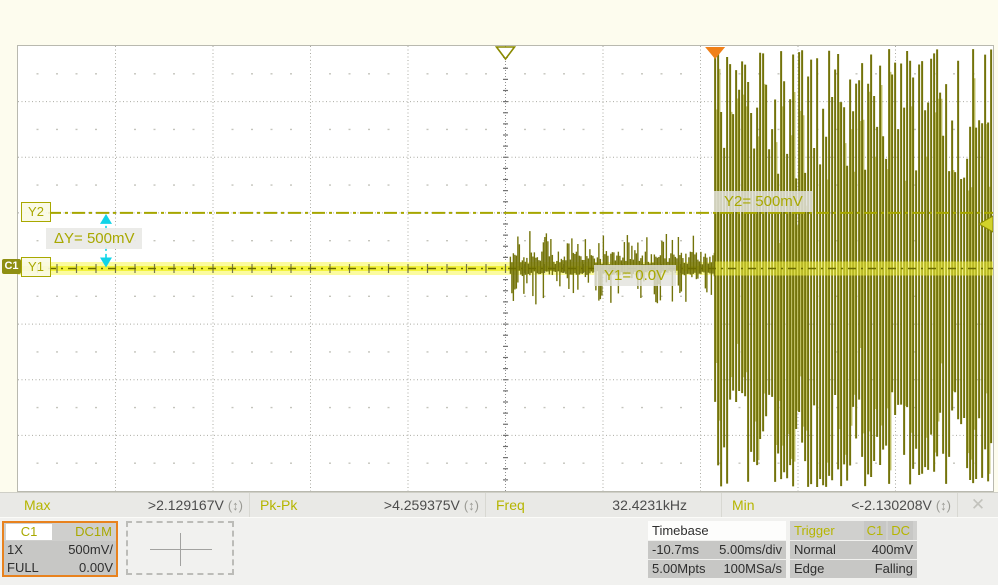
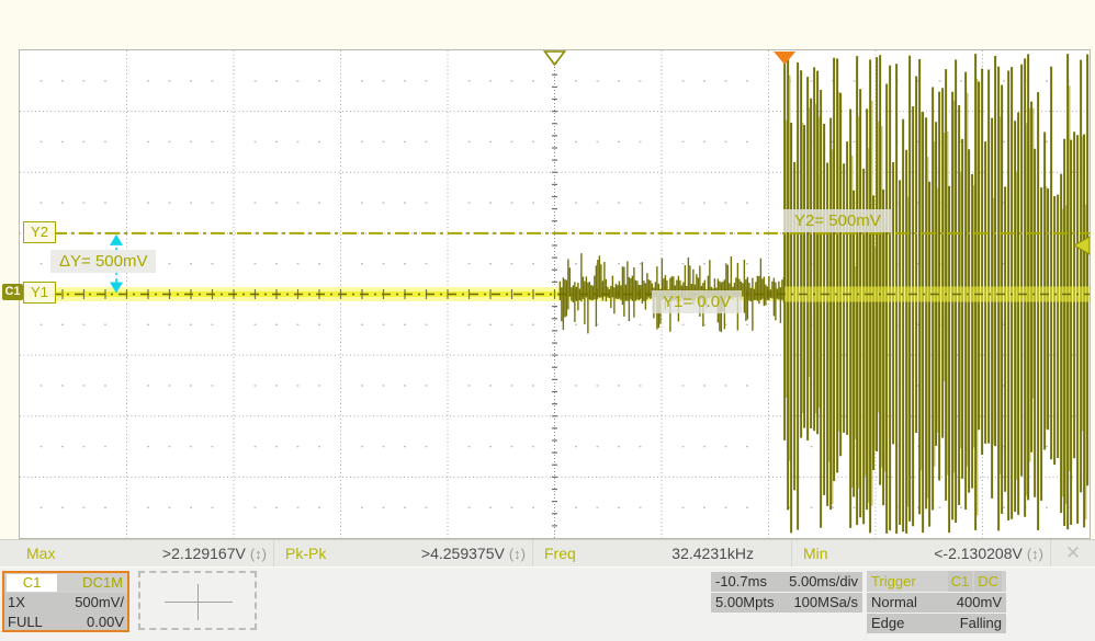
  Y2
  Y1
  C1
  ΔY= 500mV
  Y2= 500mV
  Y1= 0.0V
  Max
  >2.129167V
  (↕)
  Pk-Pk
  >4.259375V
  (↕)
  Freq
  32.4231kHz
  Min
  <-2.130208V
  (↕)
  ✕
  C1
  DC1M
  1X
  500mV/
  FULL
  0.00V
- Timebase
  -10.7ms
  5.00ms/div
  5.00Mpts
  100MSa/s
  Trigger
  C1
  DC
  Normal
  400mV
  Edge
  Falling
